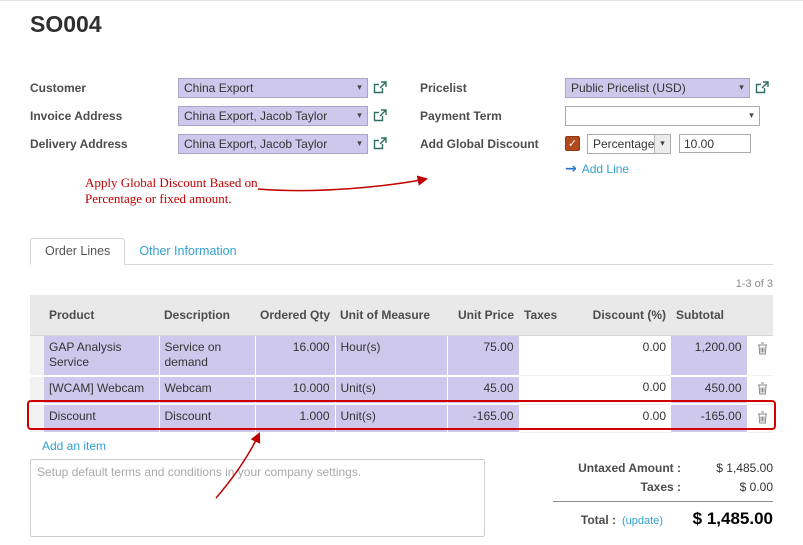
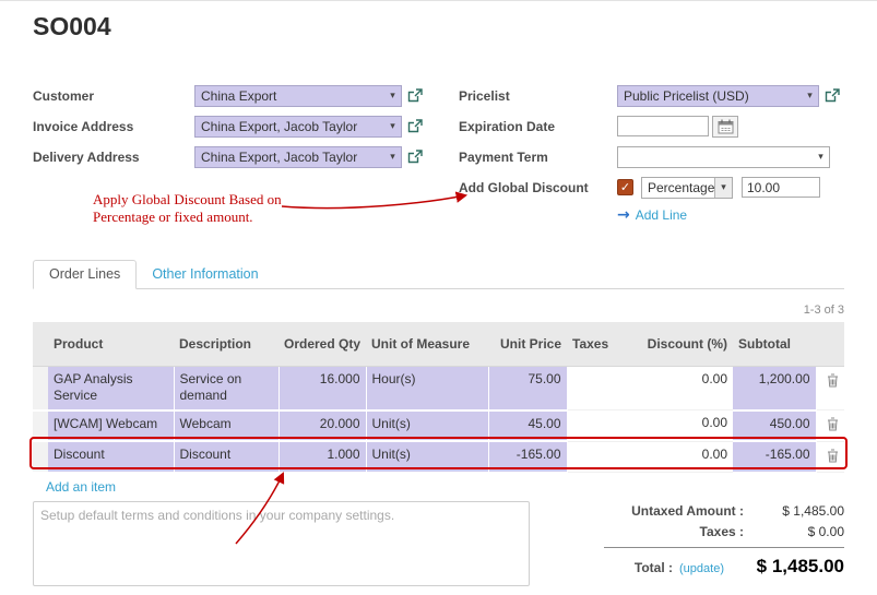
  SO004
  Customer
  China Export
  ▾
  Invoice Address
  China Export, Jacob Taylor
  ▾
  Delivery Address
  China Export, Jacob Taylor
  ▾
  Pricelist
  Public Pricelist (USD)
  ▾
+ Expiration Date
  Payment Term
  ▾
  Add Global Discount
  ✓
  Percentage
  ▾
  10.00
  →
  Add Line
  Apply Global Discount Based on
  Percentage or fixed amount.
  Order Lines
  Other Information
  1-3 of 3
  	Product	Description	Ordered Qty	Unit of Measure	Unit Price	Taxes	Discount (%)	Subtotal
  	GAP Analysis Service	Service on demand	16.000	Hour(s)	75.00		0.00	1,200.00
- 	[WCAM] Webcam	Webcam	10.000	Unit(s)	45.00		0.00	450.00
+ 	[WCAM] Webcam	Webcam	20.000	Unit(s)	45.00		0.00	450.00
  	Discount	Discount	1.000	Unit(s)	-165.00		0.00	-165.00
  Add an item
  Setup default terms and conditions in your company settings.
  Untaxed Amount :
  $ 1,485.00
  Taxes :
  $ 0.00
  Total :
  (update)
  $ 1,485.00
